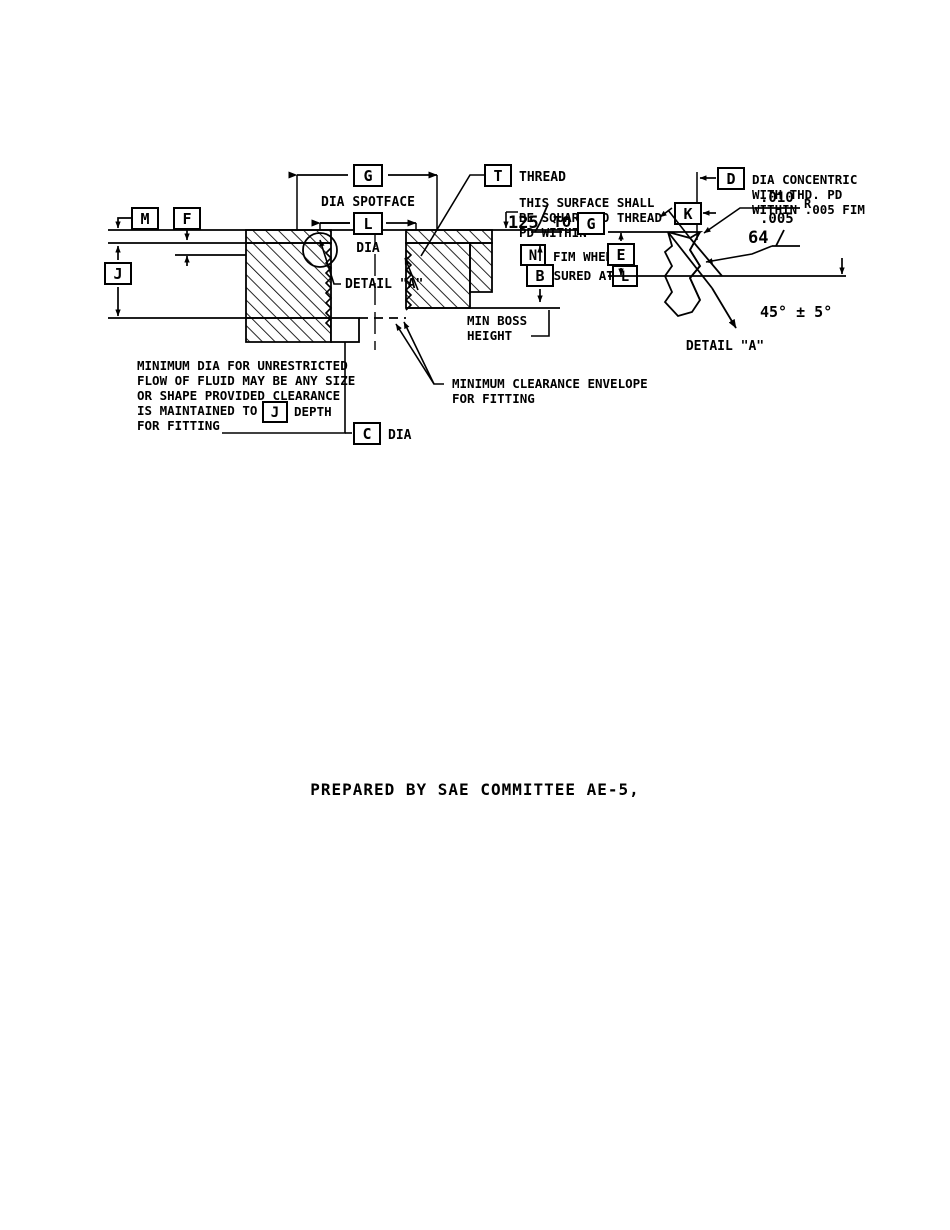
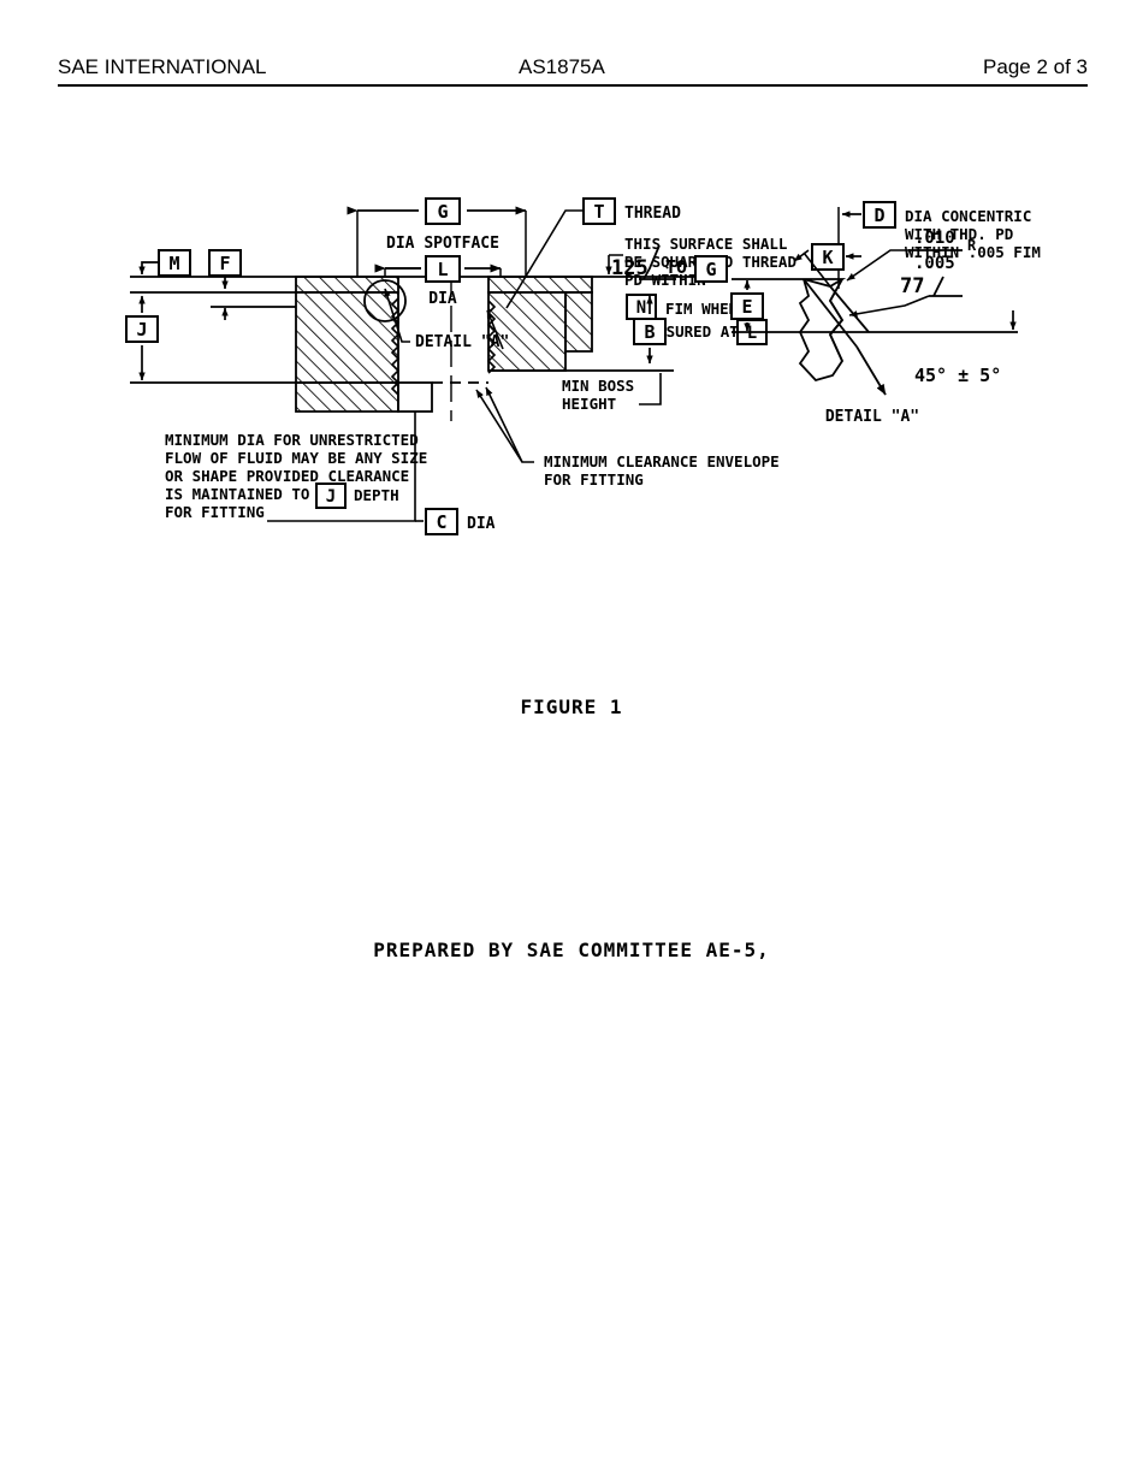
+ SAE INTERNATIONAL
+ AS1875A
+ Page 2 of 3
  G
  DIA SPOTFACE
  L
  DIA
  T
  THREAD
  DETAIL "A"
  THIS SURFACE SHALL
  BE SQUARO THREAD
  N
  FIM WHE
  L
  M
  F
  J
  125
  TO
  G
  B
  MIN BOSS
  HEIGHT
  MINIMUM CLEARANCE ENVELOPE
  FOR FITTING
  MINIMUM DIA FOR UNRESTRICTED
  FLOW OF FLUID MAY BE ANY SIZE
  OR SHAPE PROVIDED CLEARANCE
  IS MAINTAINED TO
  J
  DEPTH
  FOR FITTING
  C
  DIA
  D
  DIA CONCENTRIC
  WITH THD. PD
  WITHIN .005 FIM
  K
  E
  .010
  .005
  R
- 64
+ 77
  45° ± 5°
  DETAIL "A"
+ FIGURE 1
  PREPARED BY SAE COMMITTEE AE-5,
